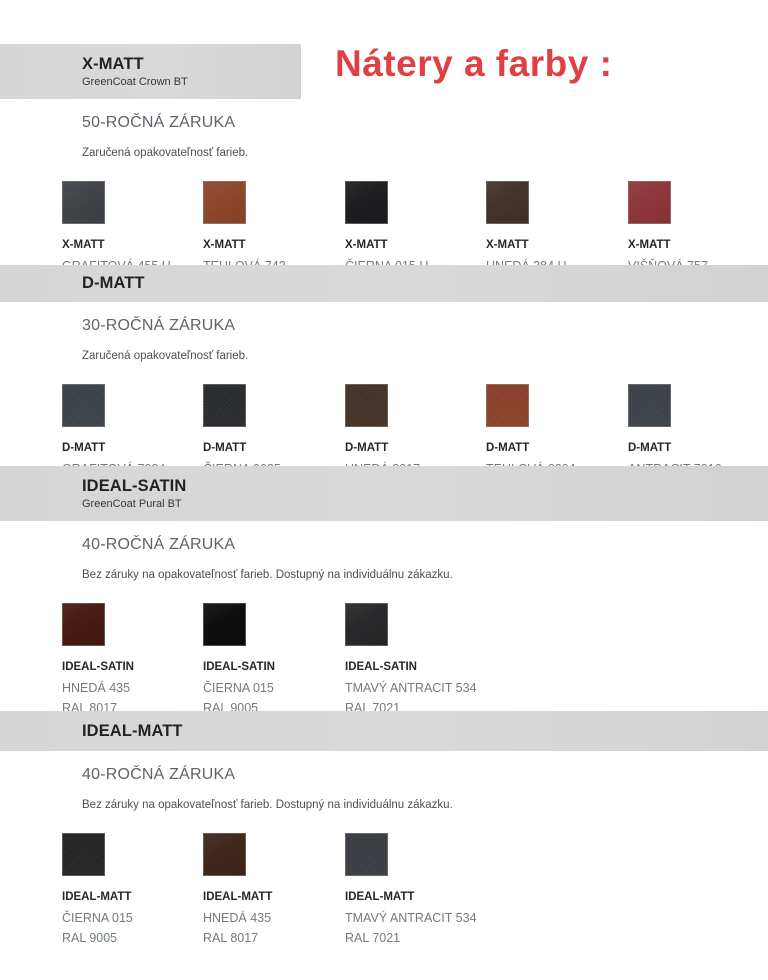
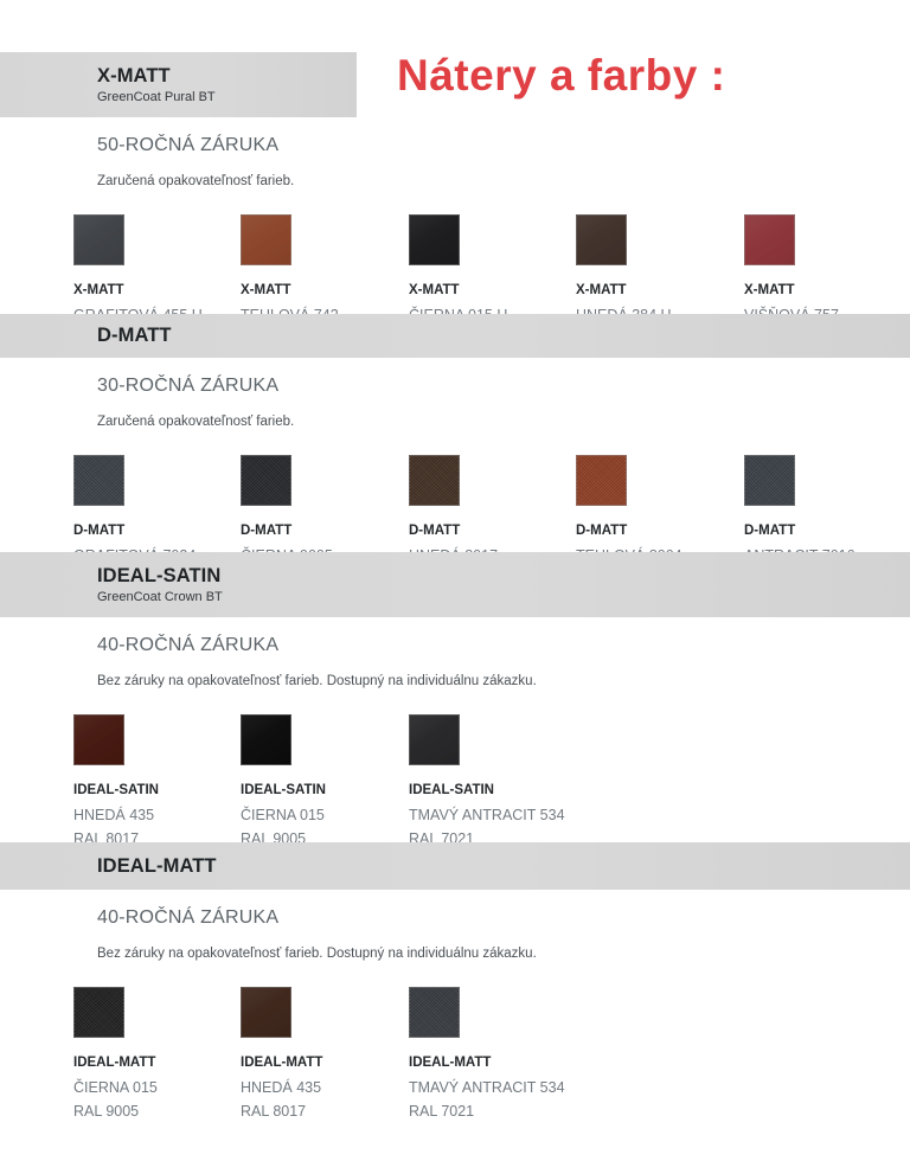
  Nátery a farby :
  X-MATT
- GreenCoat Crown BT
+ GreenCoat Pural BT
  50-ROČNÁ ZÁRUKA
  Zaručená opakovateľnosť farieb.
  X-MATT
  X-MATT
  X-MATT
  X-MATT
  X-MATT
  D-MATT
  30-ROČNÁ ZÁRUKA
  Zaručená opakovateľnosť farieb.
  D-MATT
  D-MATT
  D-MATT
  D-MATT
  D-MATT
  IDEAL-SATIN
- GreenCoat Pural BT
+ GreenCoat Crown BT
  40-ROČNÁ ZÁRUKA
  Bez záruky na opakovateľnosť farieb. Dostupný na individuálnu zákazku.
  IDEAL-SATIN
  HNEDÁ 435
  RAL 8017
  IDEAL-SATIN
  ČIERNA 015
  RAL 9005
  IDEAL-SATIN
  TMAVÝ ANTRACIT 534
  RAL 7021
  IDEAL-MATT
  40-ROČNÁ ZÁRUKA
  Bez záruky na opakovateľnosť farieb. Dostupný na individuálnu zákazku.
  IDEAL-MATT
  ČIERNA 015
  RAL 9005
  IDEAL-MATT
  HNEDÁ 435
  RAL 8017
  IDEAL-MATT
  TMAVÝ ANTRACIT 534
  RAL 7021
